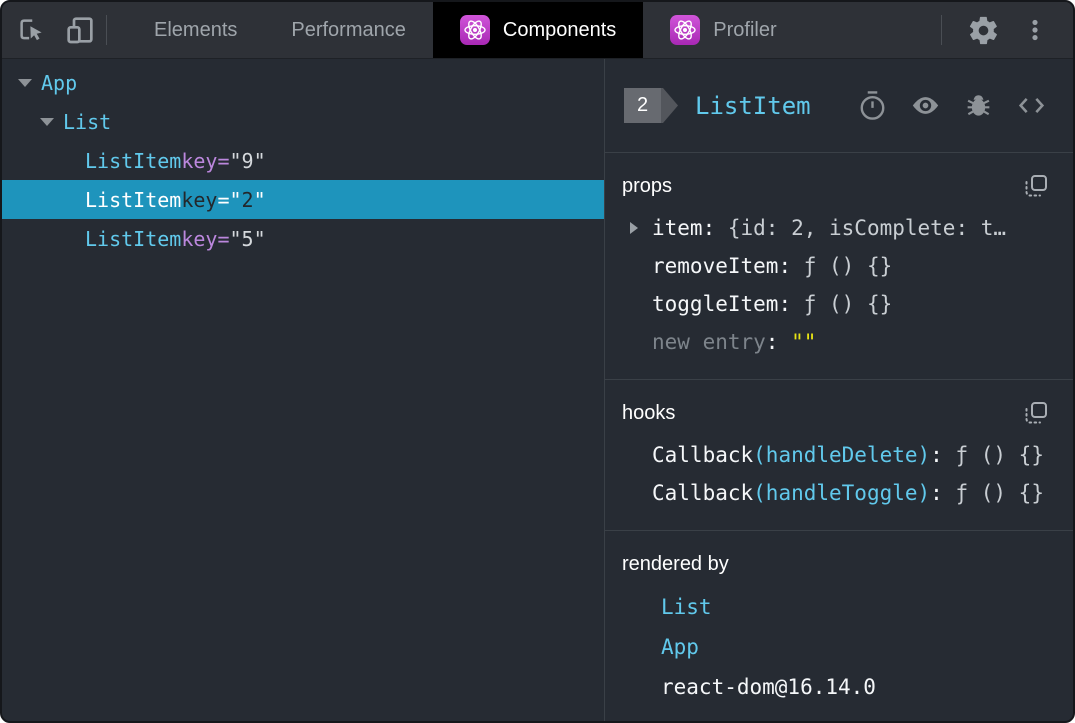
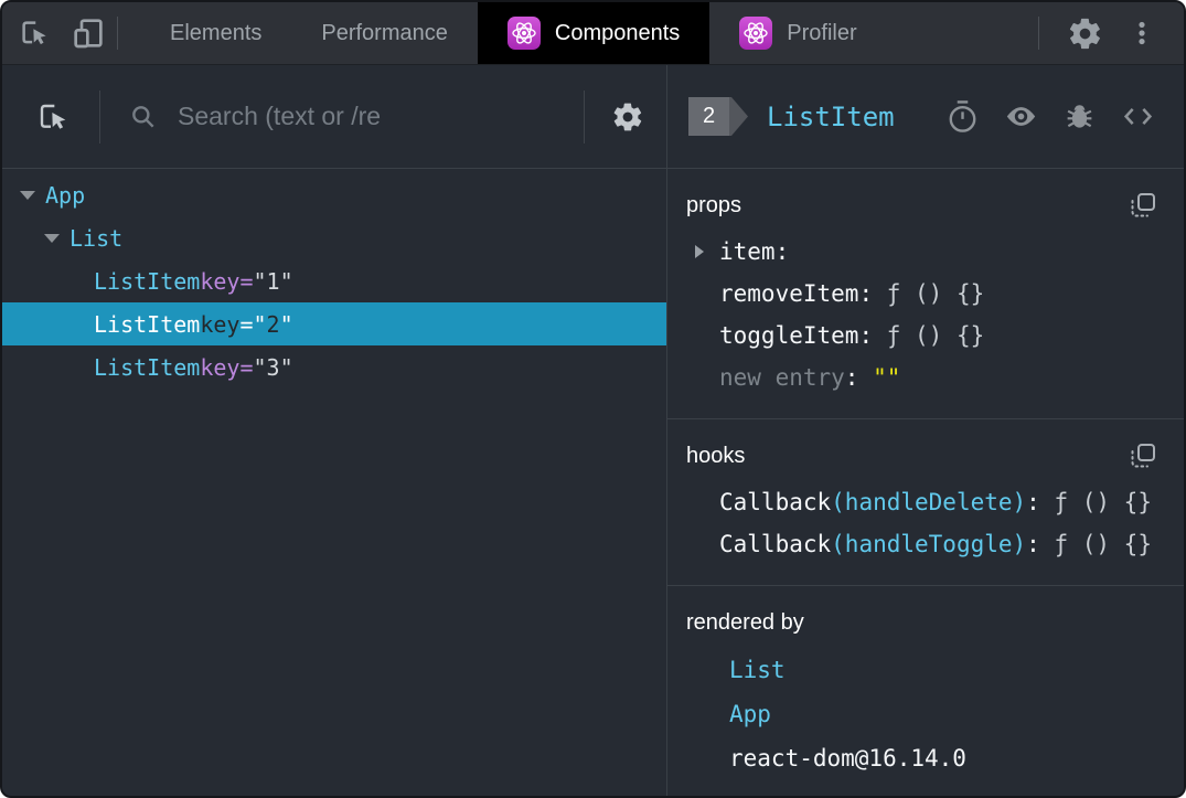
  Elements
  Performance
  Components
  Profiler
+ Search (text or /re
  App
  List
  ListItem
  key
  =
- "9"
+ "1"
  ListItem
  key
  =
  "
  2
  "
  ListItem
  key
  =
- "5"
+ "3"
  2
  ListItem
  props
  item
  :
- {id: 2, isComplete: t…
  removeItem
  :
  ƒ () {}
  toggleItem
  :
  ƒ () {}
  new entry
  :
  ""
  hooks
  Callback
  (handleDelete)
  :
  ƒ () {}
  Callback
  (handleToggle)
  :
  ƒ () {}
  rendered by
  List
  App
  react-dom@16.14.0
